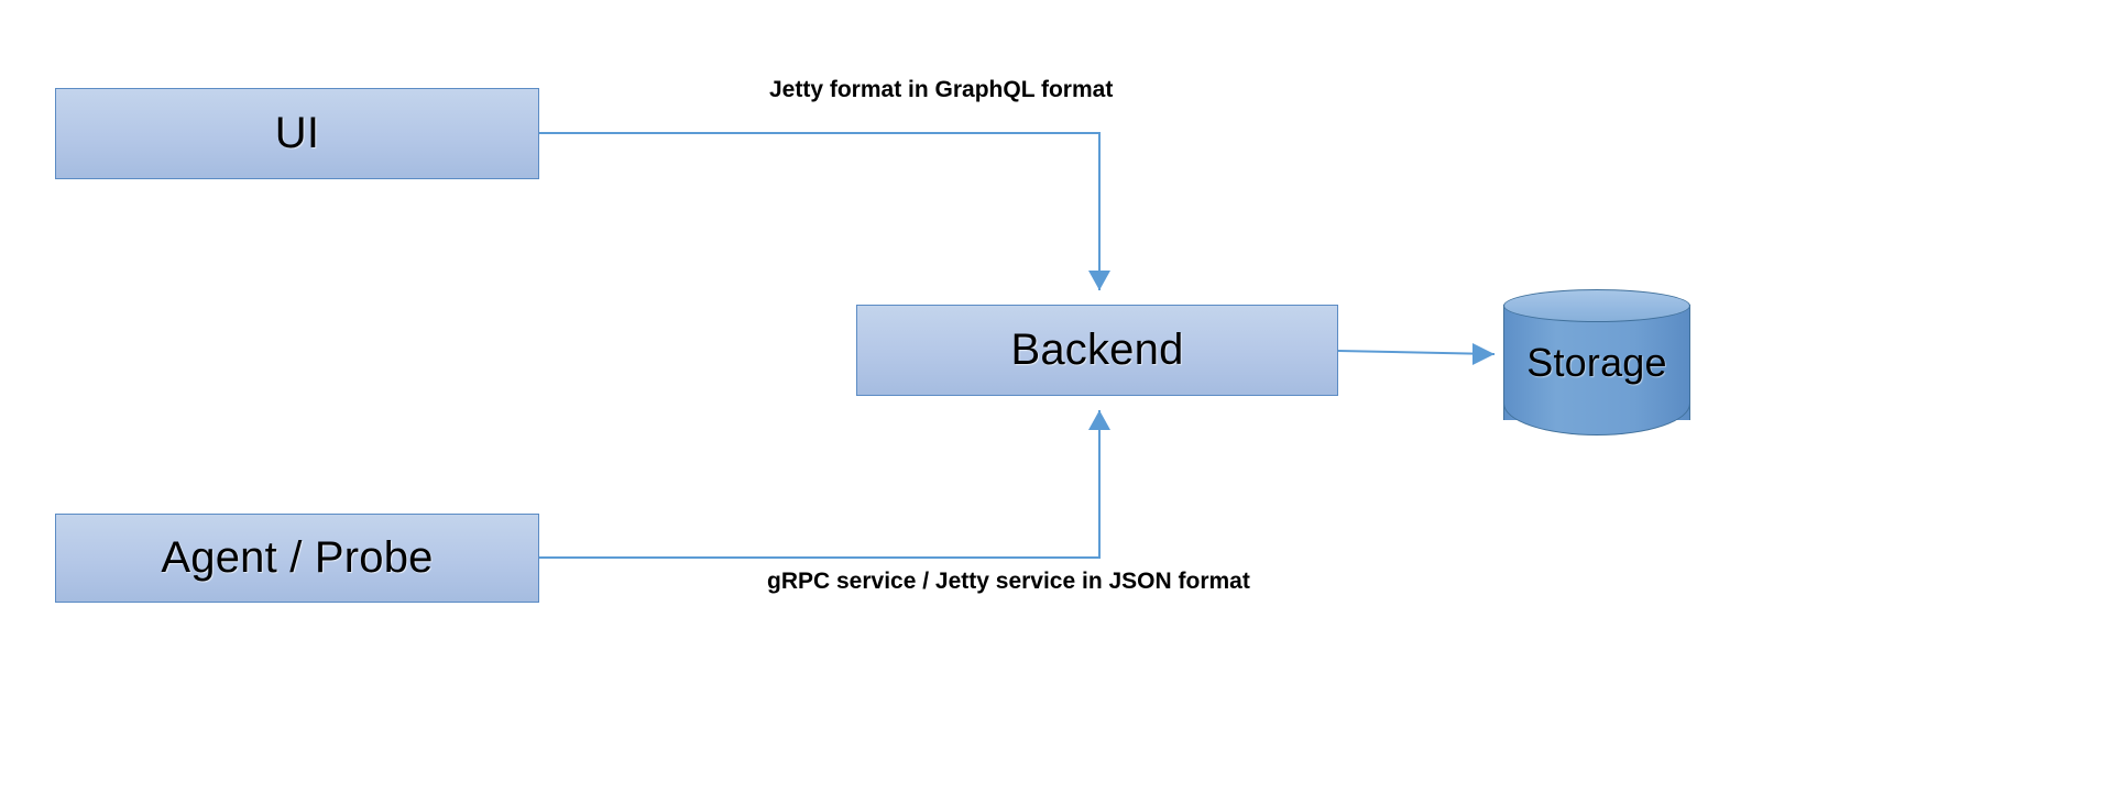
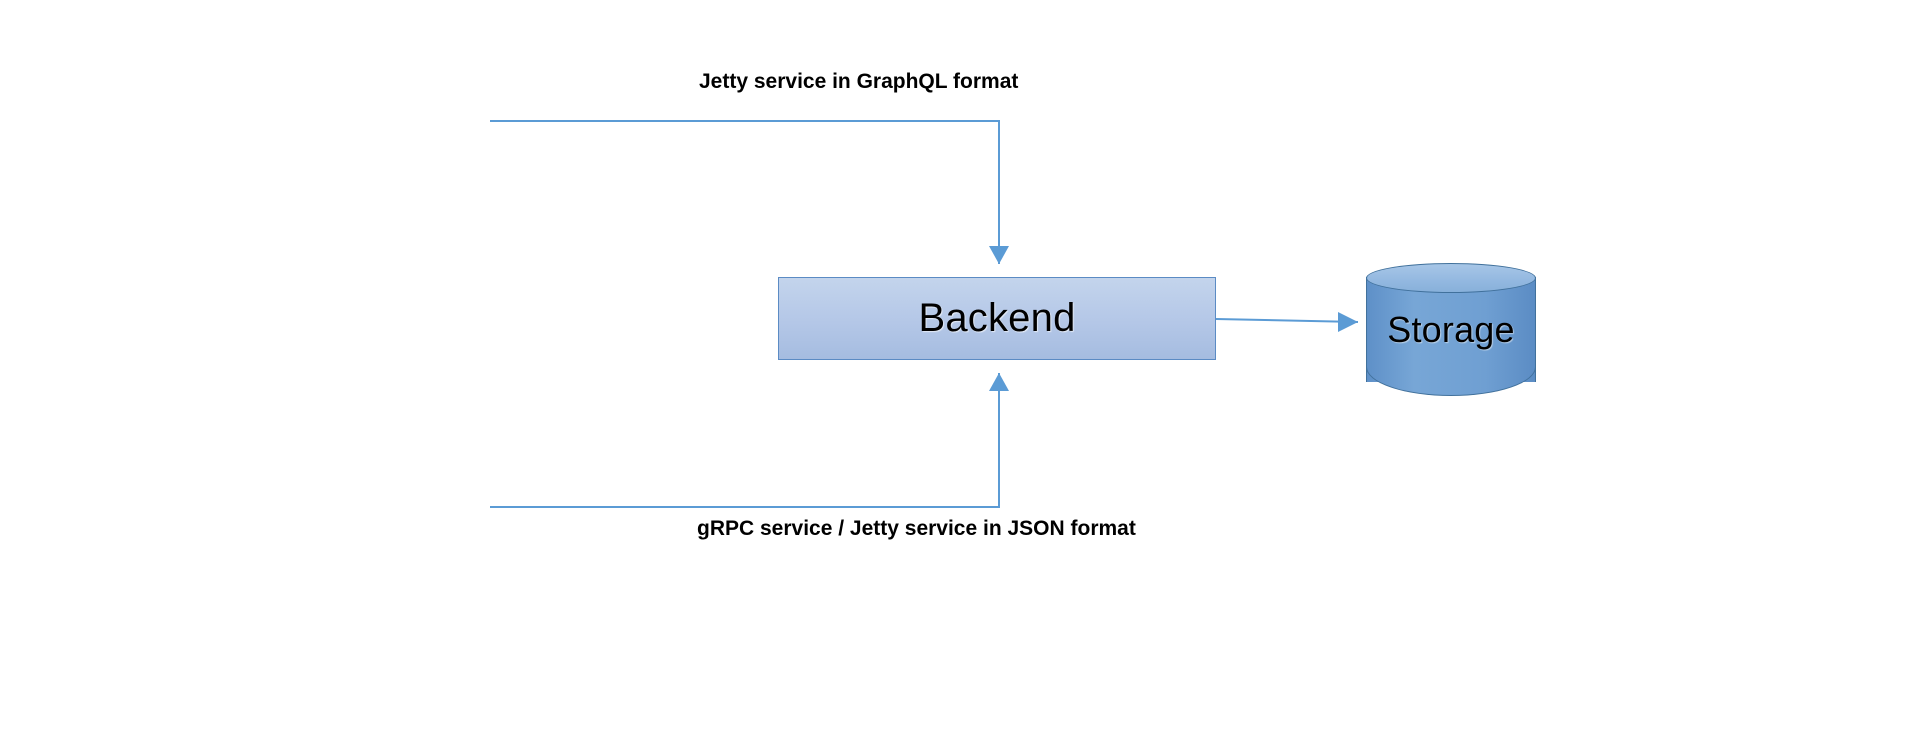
- UI
- Agent / Probe
  Backend
  Storage
- Jetty format in GraphQL format
+ Jetty service in GraphQL format
  gRPC service / Jetty service in JSON format
